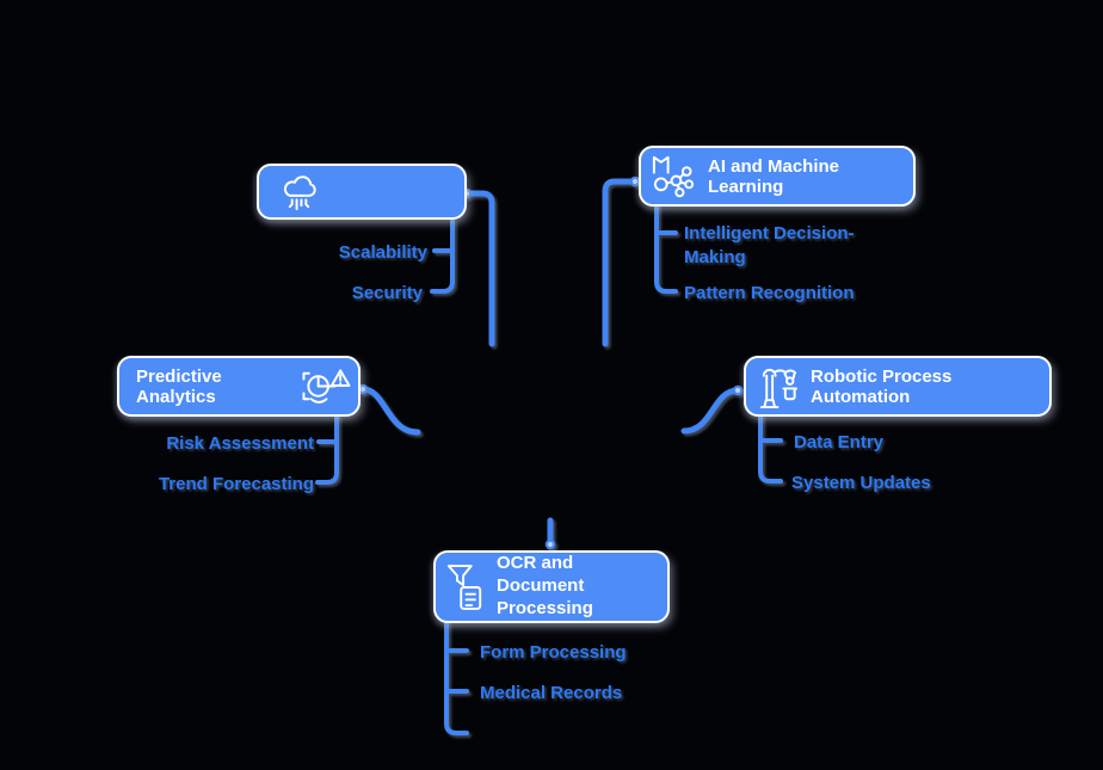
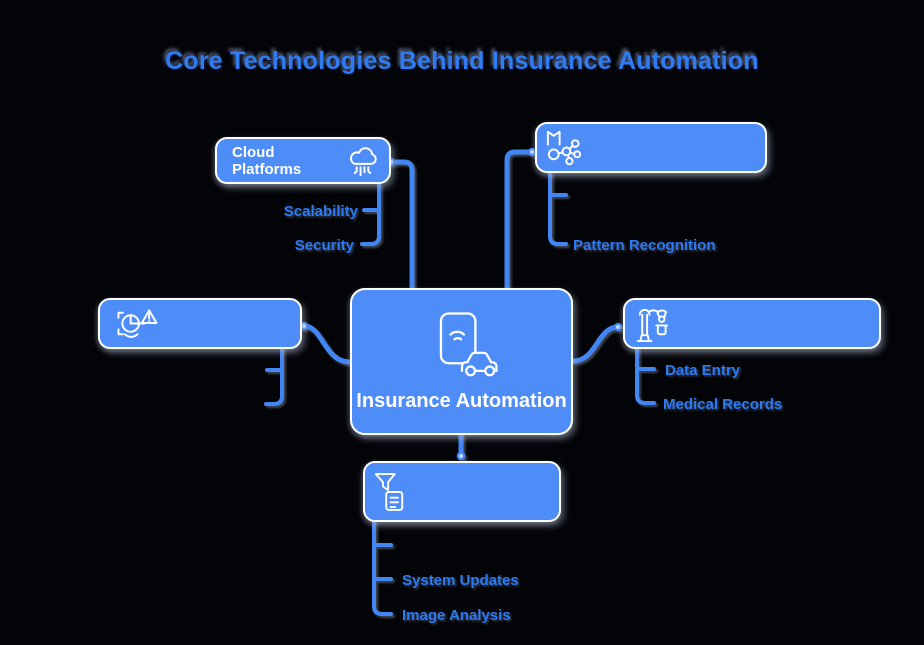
+ Core Technologies Behind Insurance Automation
+ Cloud Platforms
  Scalability
  Security
- AI and Machine Learning
- Intelligent Decision-Making
  Pattern Recognition
- Predictive Analytics
- Risk Assessment
- Trend Forecasting
- Robotic Process Automation
  Data Entry
- System Updates
+ Medical Records
- OCR and Document Processing
- Form Processing
- Medical Records
+ System Updates
+ Image Analysis
+ Insurance Automation
